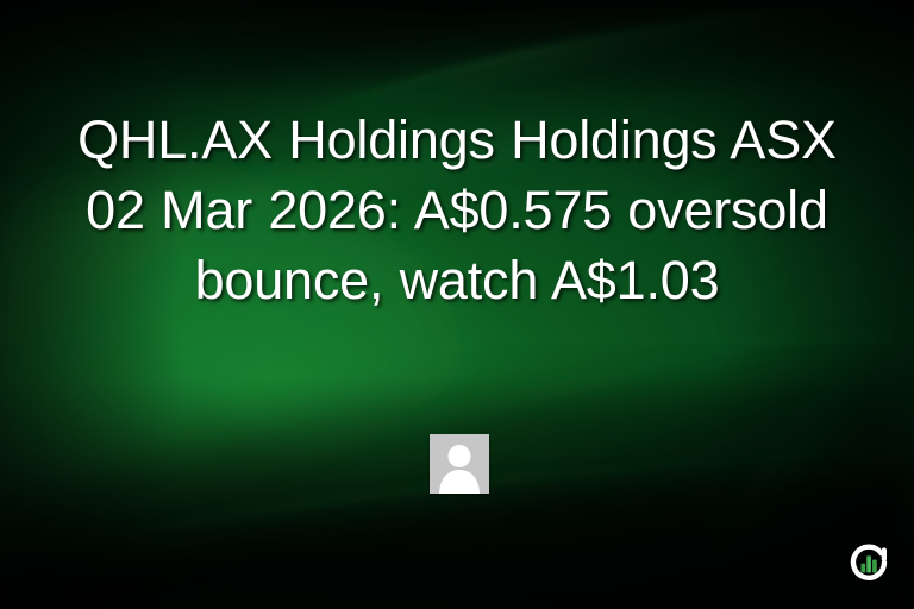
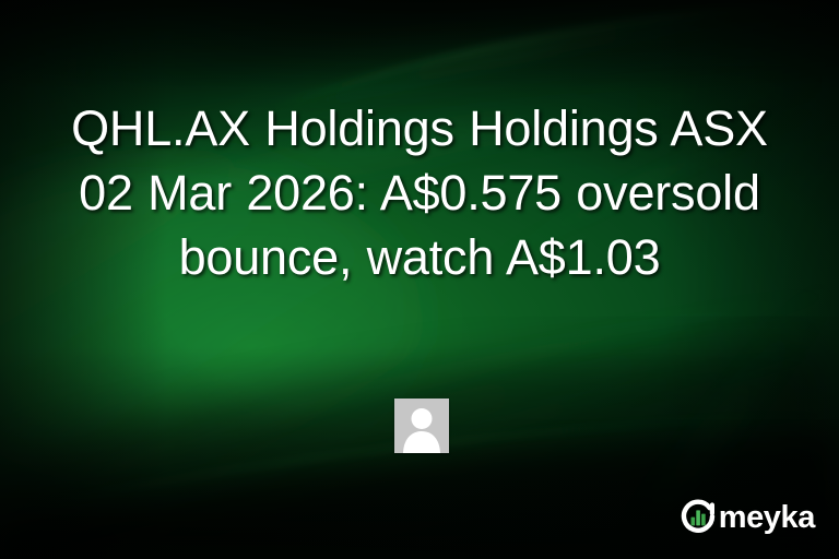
  QHL.AX Holdings Holdings ASX 02 Mar 2026: A$0.575 oversold bounce, watch A$1.03
+ meyka
